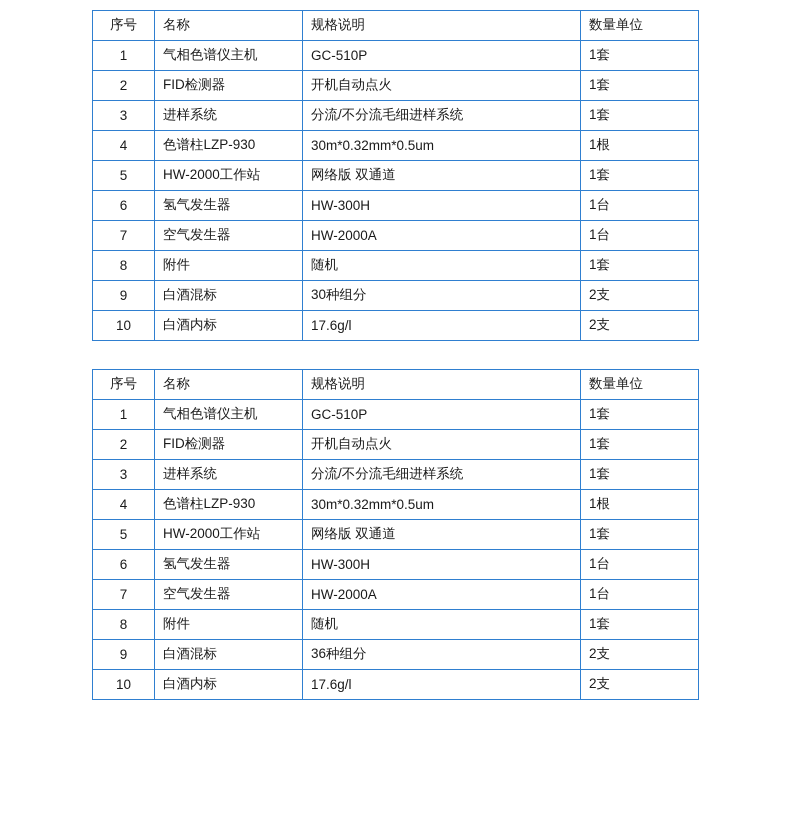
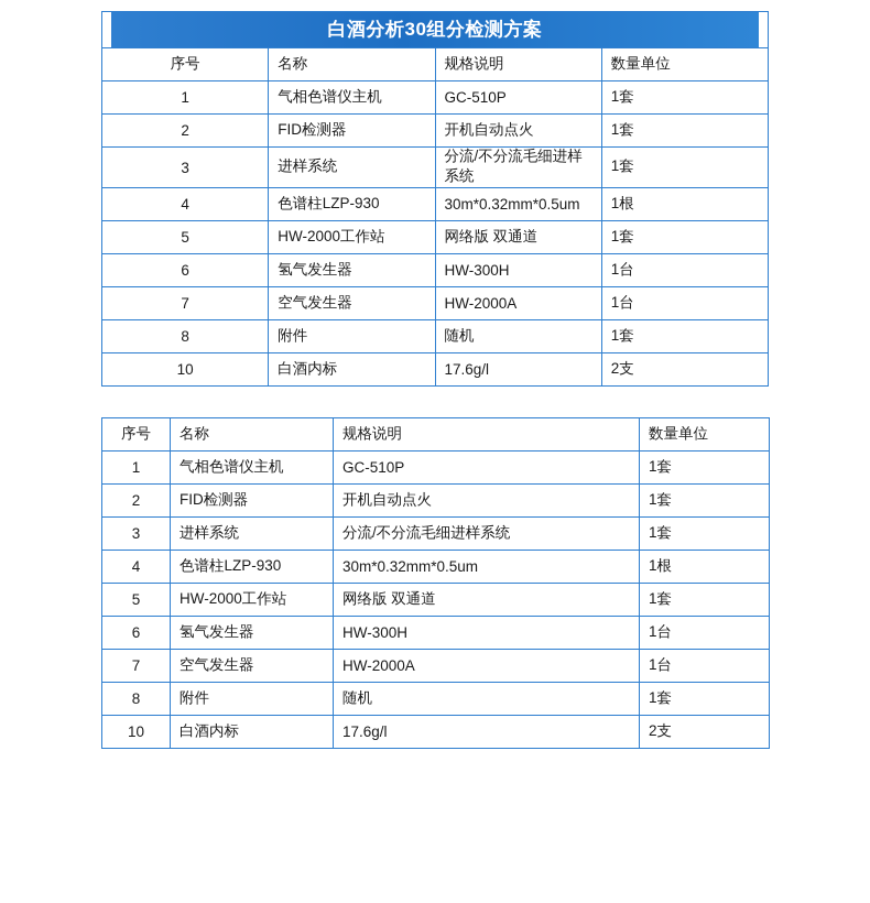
+ 白酒分析30组分检测方案
  序号	名称	规格说明	数量单位
  1	气相色谱仪主机	GC-510P	1套
  2	FID检测器	开机自动点火	1套
  3	进样系统	分流/不分流毛细进样系统	1套
  4	色谱柱LZP-930	30m*0.32mm*0.5um	1根
  5	HW-2000工作站	网络版 双通道	1套
  6	氢气发生器	HW-300H	1台
  7	空气发生器	HW-2000A	1台
  8	附件	随机	1套
- 9	白酒混标	30种组分	2支
  10	白酒内标	17.6g/l	2支
  序号	名称	规格说明	数量单位
  1	气相色谱仪主机	GC-510P	1套
  2	FID检测器	开机自动点火	1套
  3	进样系统	分流/不分流毛细进样系统	1套
  4	色谱柱LZP-930	30m*0.32mm*0.5um	1根
  5	HW-2000工作站	网络版 双通道	1套
  6	氢气发生器	HW-300H	1台
  7	空气发生器	HW-2000A	1台
  8	附件	随机	1套
- 9	白酒混标	36种组分	2支
  10	白酒内标	17.6g/l	2支
